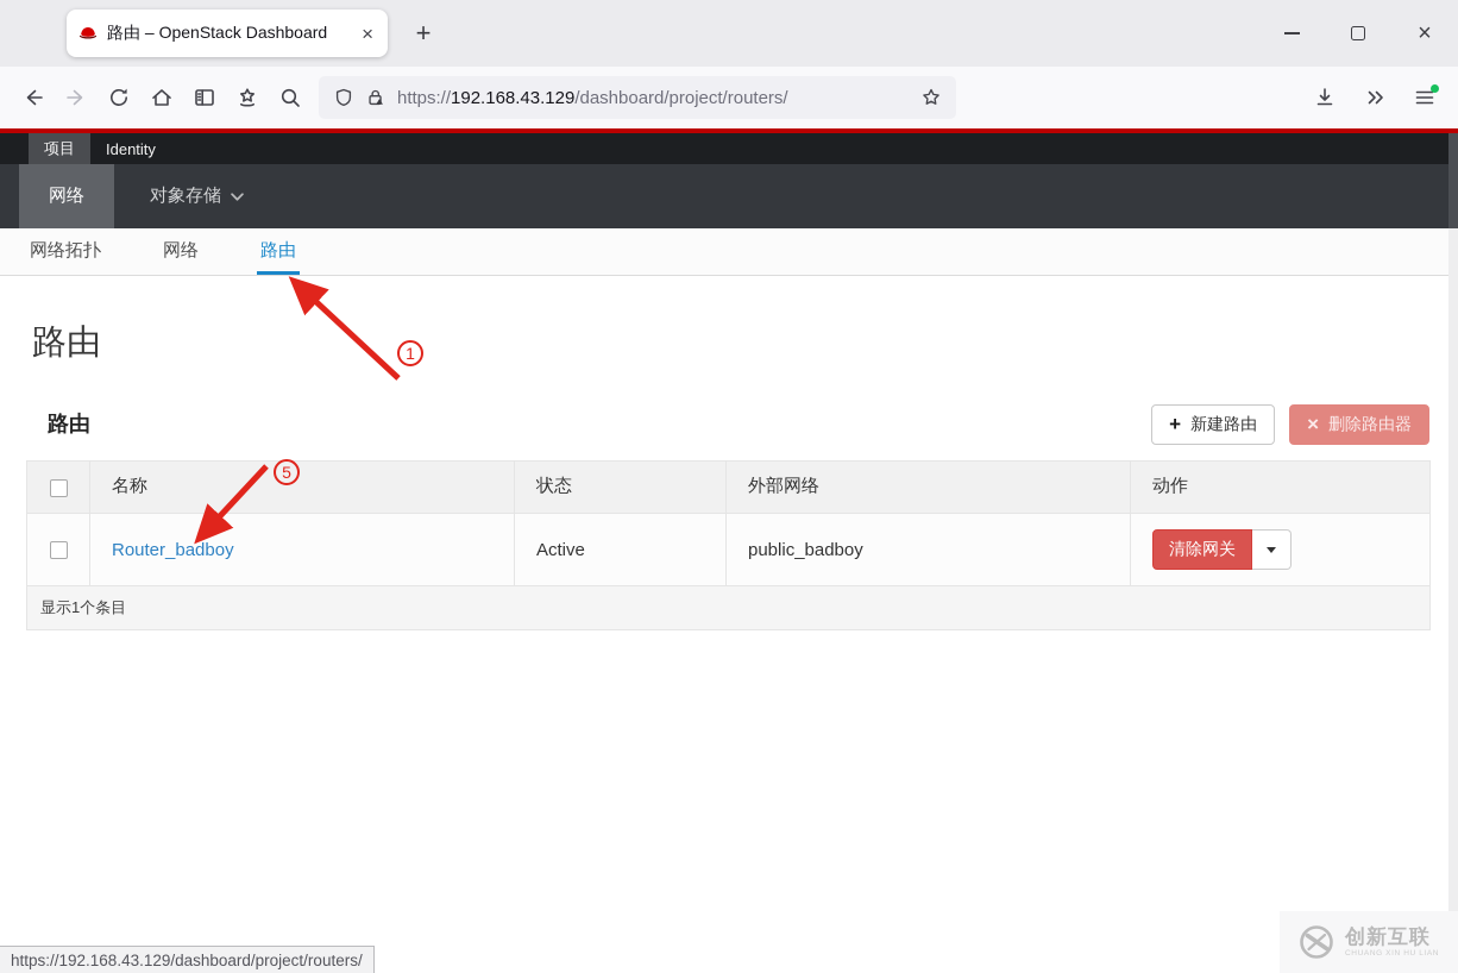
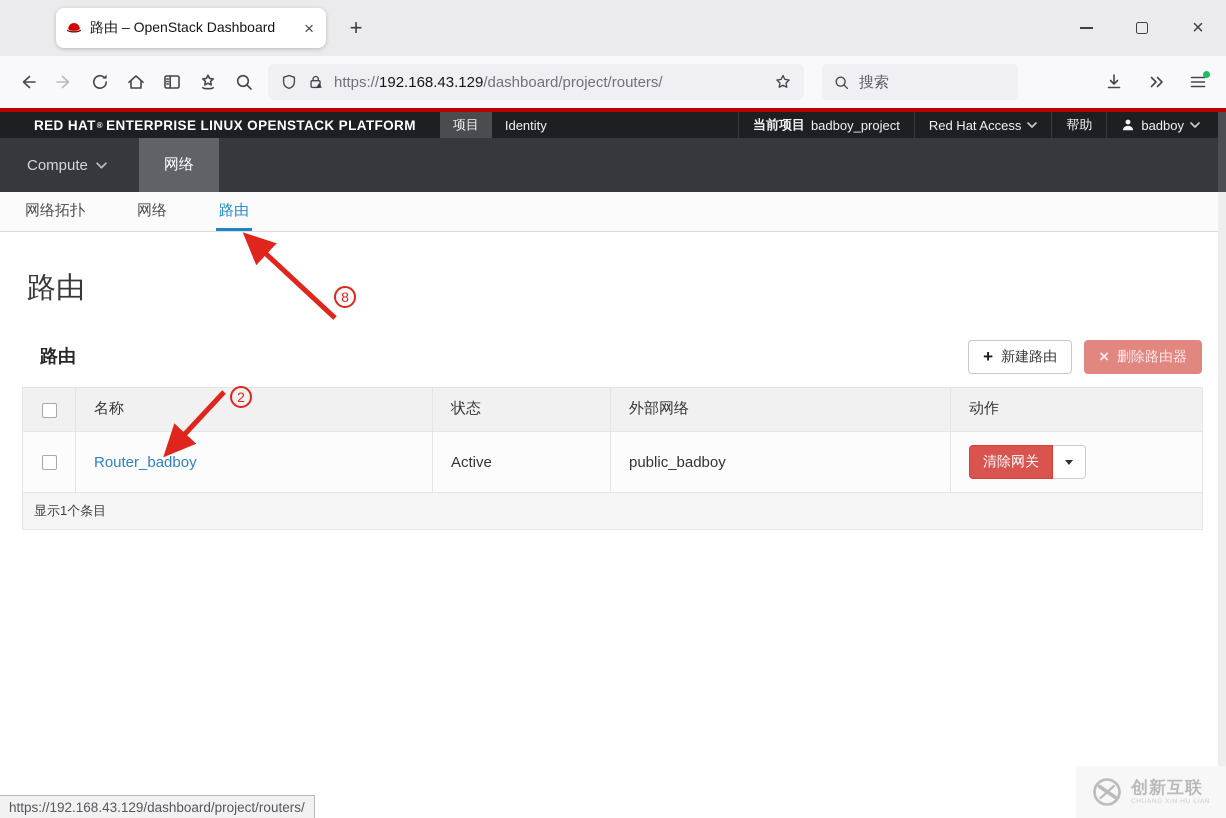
  路由 – OpenStack Dashboard
  ×
  +
  ×
  https://192.168.43.129/dashboard/project/routers/
+ 搜索
+ RED HAT
+ ®
+ ENTERPRISE LINUX OPENSTACK PLATFORM
  项目
  Identity
+ 当前项目
+ badboy_project
+ Red Hat Access
+ 帮助
+ badboy
+ Compute
  网络
- 对象存储
  网络拓扑
  网络
  路由
  路由
  路由
  +
  新建路由
  ×
  删除路由器
  	名称	状态	外部网络	动作
  	Router_badboy	Active	public_badboy	清除网关
  显示1个条目
  https://192.168.43.129/dashboard/project/routers/
  创新互联
- 1
+ 8
- 5
+ 2
